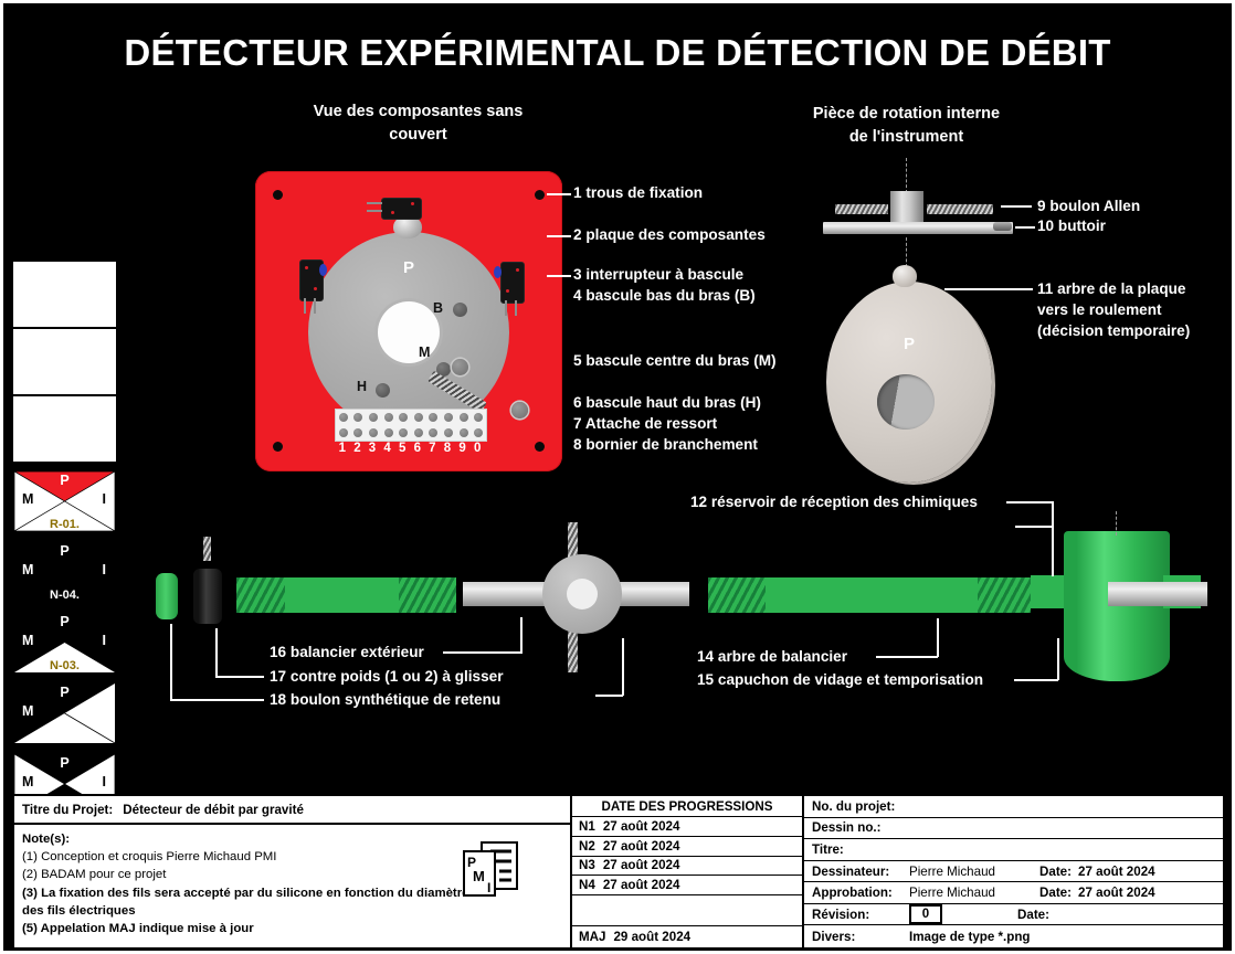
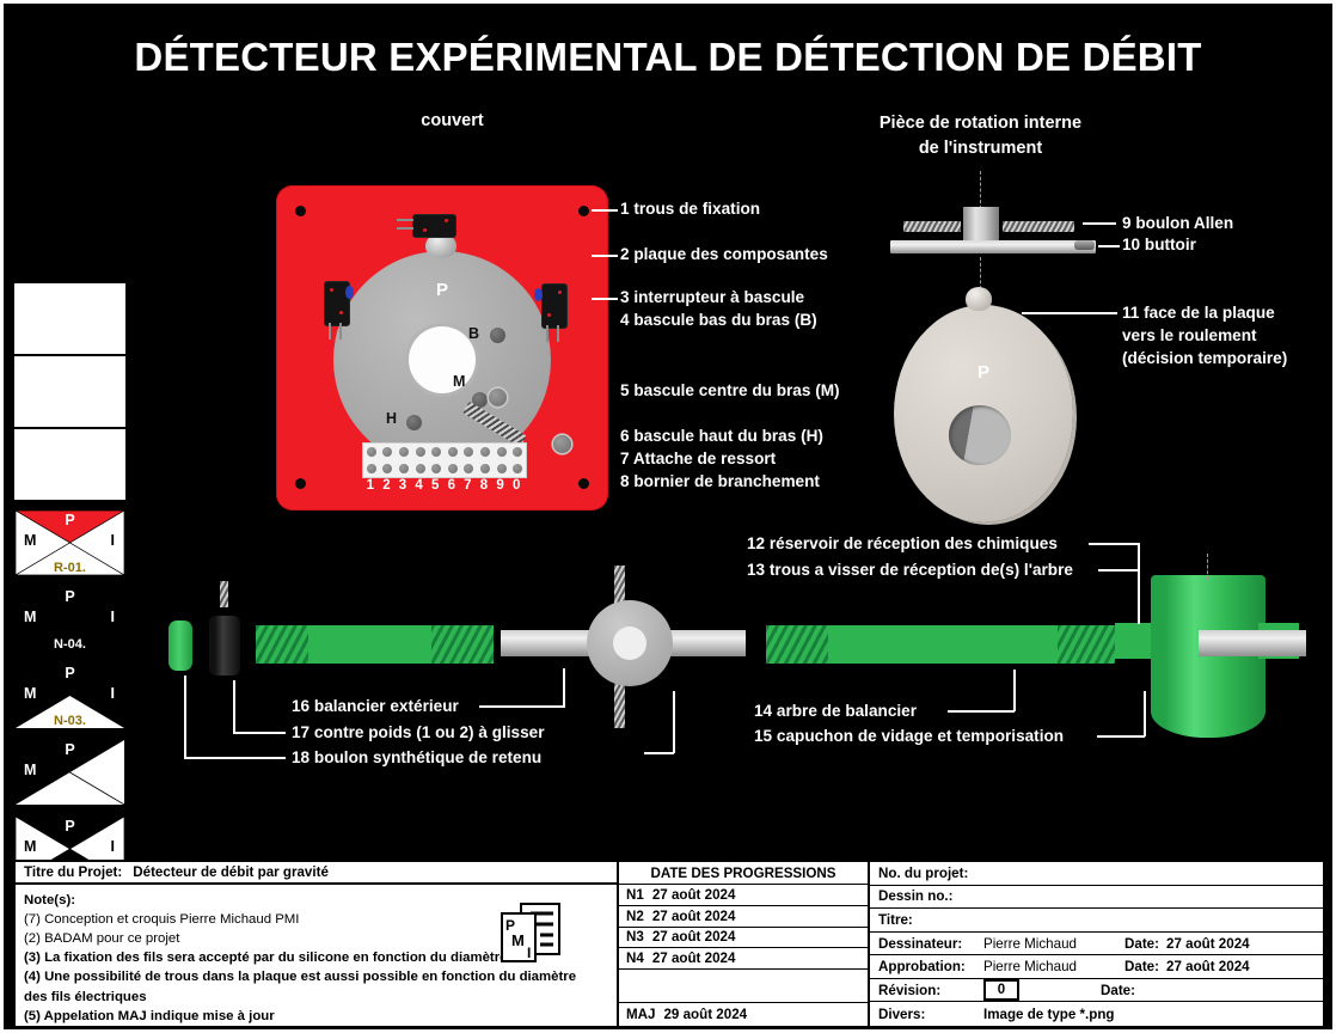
  DÉTECTEUR EXPÉRIMENTAL DE DÉTECTION DE DÉBIT
- Vue des composantes sans
  couvert
  Pièce de rotation interne
  de l'instrument
  P
  B
  M
  H
  1
  2
  3
  4
  5
  6
  7
  8
  9
  0
  1 trous de fixation
  2 plaque des composantes
  3 interrupteur à bascule
  4 bascule bas du bras (B)
  5 bascule centre du bras (M)
  6 bascule haut du bras (H)
  7 Attache de ressort
  8 bornier de branchement
  9 boulon Allen
  10 buttoir
  P
- 11 arbre de la plaque
+ 11 face de la plaque
  vers le roulement
  (décision temporaire)
  12 réservoir de réception des chimiques
+ 13 trous a visser de réception de(s) l'arbre
  14 arbre de balancier
  15 capuchon de vidage et temporisation
  16 balancier extérieur
  17 contre poids (1 ou 2) à glisser
  18 boulon synthétique de retenu
  P
  M
  I
  R-01.
  P
  M
  I
  N-04.
  P
  M
  I
  N-03.
  P
  M
  N-02.
  P
  M
  I
  Titre du Projet:
  Détecteur de débit par gravité
  Note(s):
- (1) Conception et croquis Pierre Michaud PMI
+ (7) Conception et croquis Pierre Michaud PMI
  (2) BADAM pour ce projet
  (3) La fixation des fils sera accepté par du silicone en fonction du diamètr
+ (4) Une possibilité de trous dans la plaque est aussi possible en fonction du diamètre
  des fils électriques
  (5) Appelation MAJ indique mise à jour
  P
  M
  I
  DATE DES PROGRESSIONS
  N1
  27 août 2024
  N2
  27 août 2024
  N3
  27 août 2024
  N4
  27 août 2024
  MAJ
  29 août 2024
  No. du projet:
  Dessin no.:
  Titre:
  Dessinateur:
  Pierre Michaud
  Date:
  27 août 2024
  Approbation:
  Pierre Michaud
  Date:
  27 août 2024
  Révision:
  0
  Date:
  Divers:
  Image de type *.png
